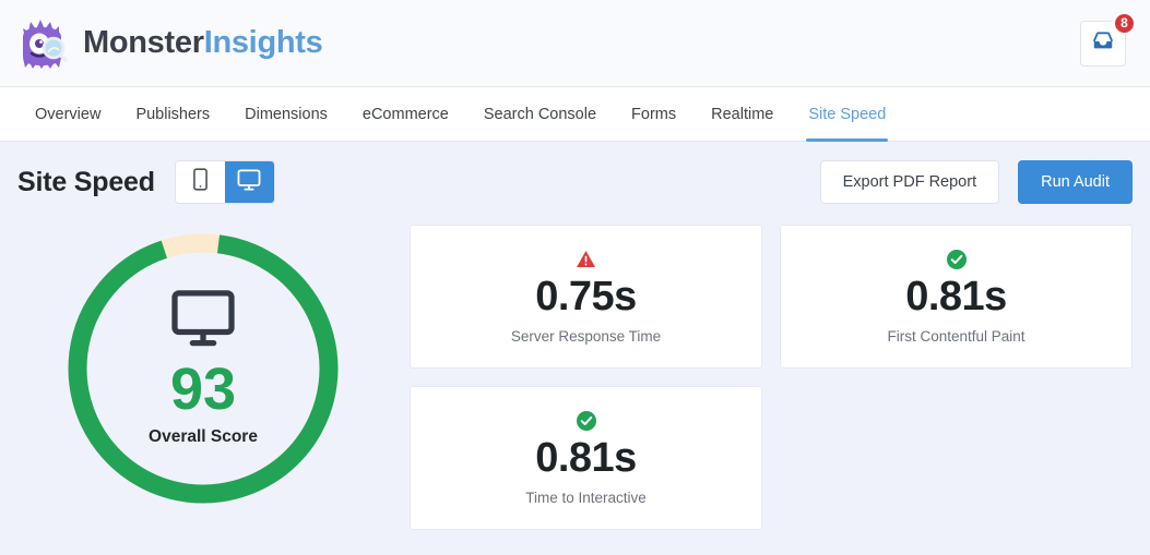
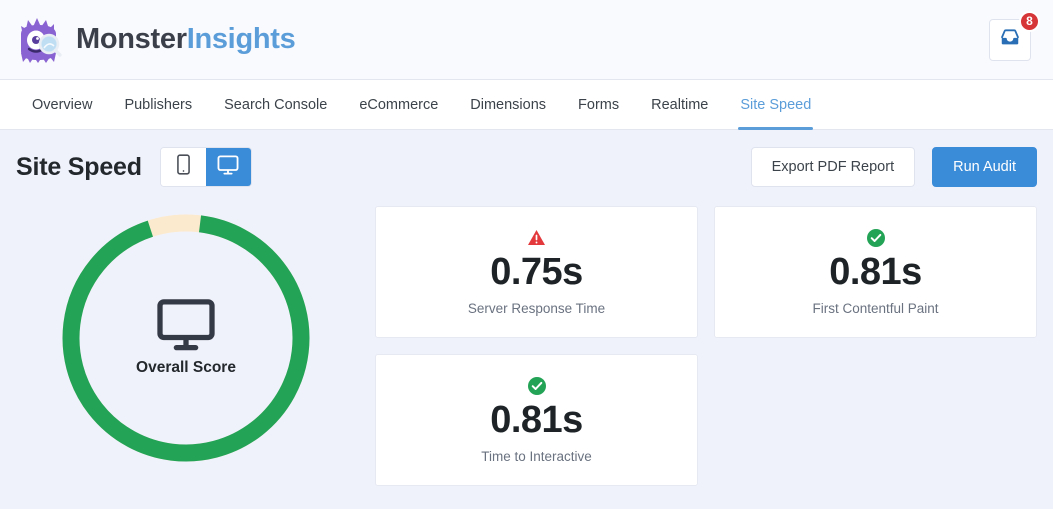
  MonsterInsights
  8
  Overview
  Publishers
- Dimensions
+ Search Console
  eCommerce
- Search Console
+ Dimensions
  Forms
  Realtime
  Site Speed
  Site Speed
  Export PDF Report
  Run Audit
- 93
  Overall Score
  0.75s
  Server Response Time
  0.81s
  First Contentful Paint
  0.81s
  Time to Interactive
